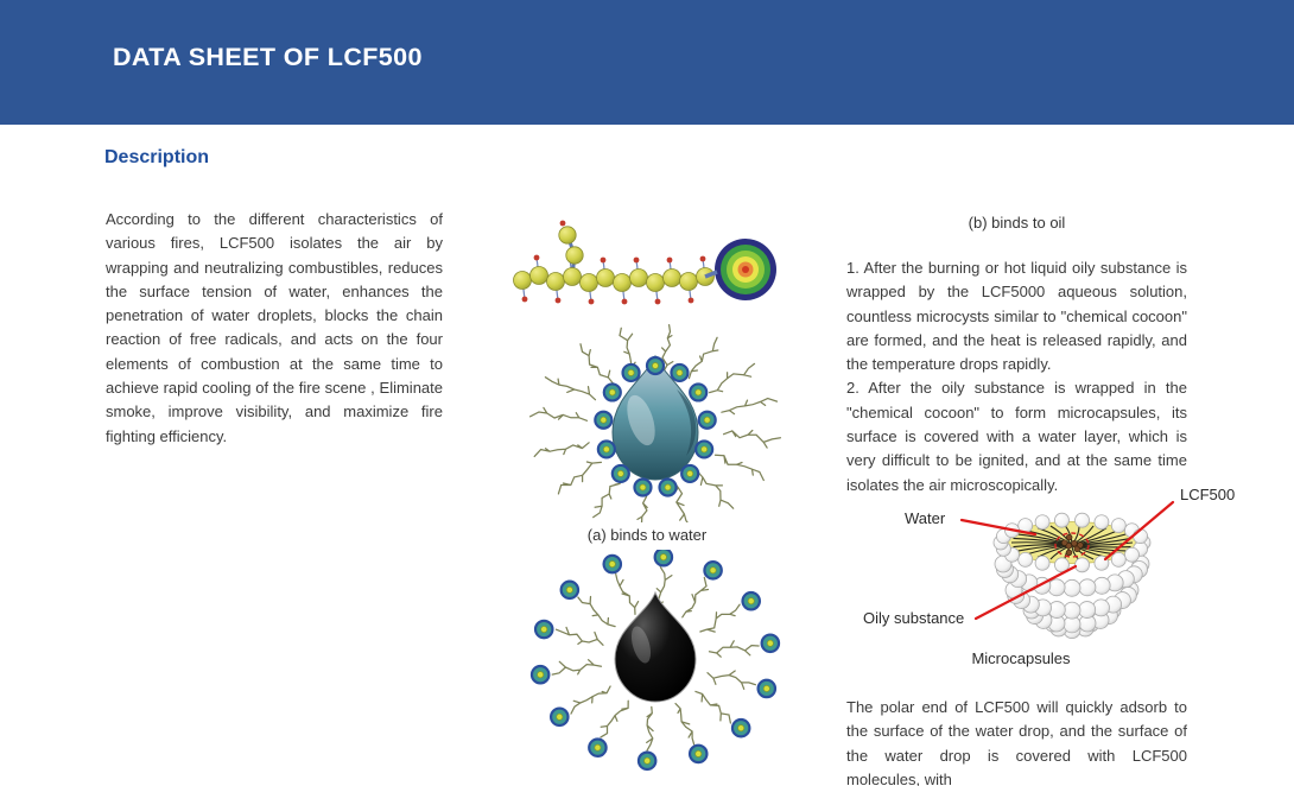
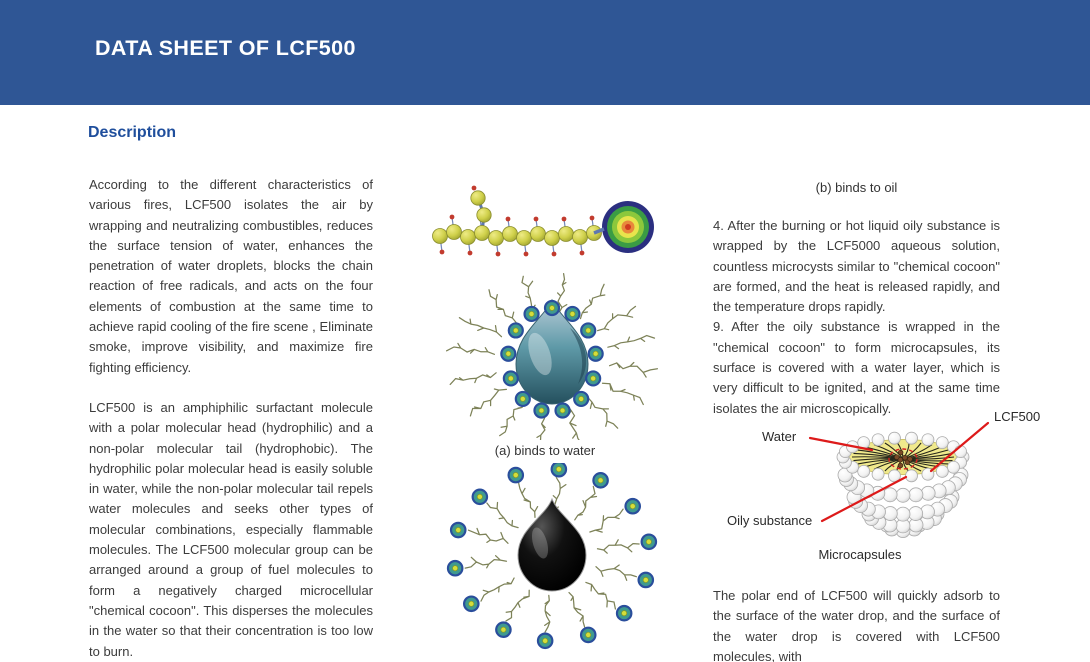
  DATA SHEET OF LCF500
  Description
  According to the different characteristics of various fires, LCF500 isolates the air by wrapping and neutralizing combustibles, reduces the surface tension of water, enhances the penetration of water droplets, blocks the chain reaction of free radicals, and acts on the four elements of combustion at the same time to achieve rapid cooling of the fire scene , Eliminate smoke, improve visibility, and maximize fire fighting efficiency.
+ LCF500 is an amphiphilic surfactant molecule with a polar molecular head (hydrophilic) and a non-polar molecular tail (hydrophobic). The hydrophilic polar molecular head is easily soluble in water, while the non-polar molecular tail repels water molecules and seeks other types of molecular combinations, especially flammable molecules. The LCF500 molecular group can be arranged around a group of fuel molecules to form a negatively charged microcellular "chemical cocoon". This disperses the molecules in the water so that their concentration is too low to burn.
  (a) binds to water
  (b) binds to oil
- 1. After the burning or hot liquid oily substance is wrapped by the LCF5000 aqueous solution, countless microcysts similar to "chemical cocoon" are formed, and the heat is released rapidly, and the temperature drops rapidly.
+ 4. After the burning or hot liquid oily substance is wrapped by the LCF5000 aqueous solution, countless microcysts similar to "chemical cocoon" are formed, and the heat is released rapidly, and the temperature drops rapidly.
- 2. After the oily substance is wrapped in the "chemical cocoon" to form microcapsules, its surface is covered with a water layer, which is very difficult to be ignited, and at the same time isolates the air microscopically.
+ 9. After the oily substance is wrapped in the "chemical cocoon" to form microcapsules, its surface is covered with a water layer, which is very difficult to be ignited, and at the same time isolates the air microscopically.
  Water
  LCF500
  Oily substance
  Microcapsules
  The polar end of LCF500 will quickly adsorb to the surface of the water drop, and the surface of the water drop is covered with LCF500 molecules, with
